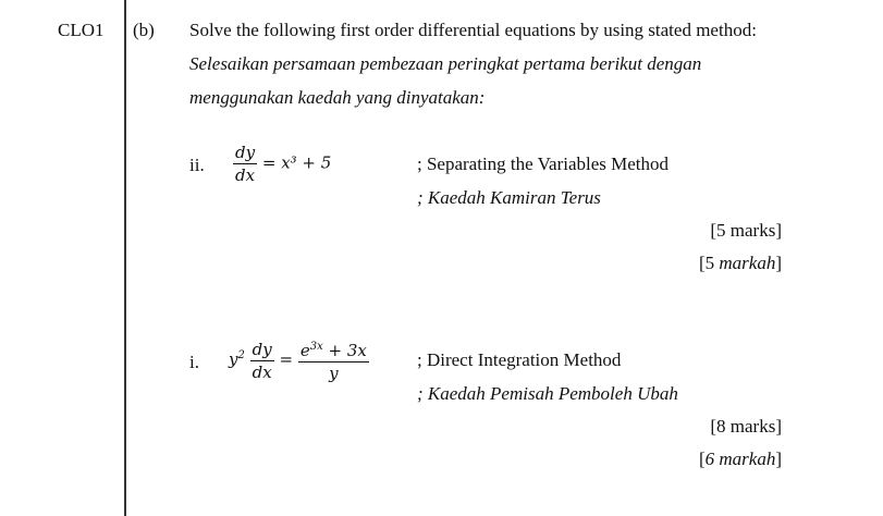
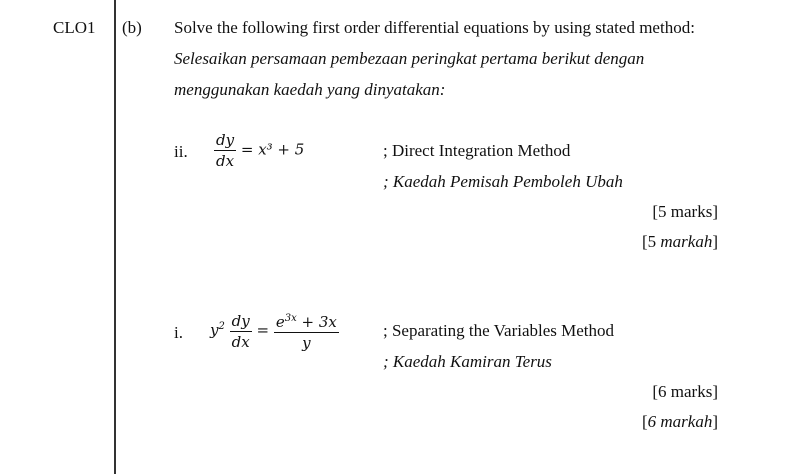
  CLO1
  (b)
  Solve the following first order differential equations by using stated method:
  Selesaikan persamaan pembezaan peringkat pertama berikut dengan
  menggunakan kaedah yang dinyatakan:
  ii.
  dy
  dx
  = x³ + 5
- ; Separating the Variables Method
+ ; Direct Integration Method
- ; Kaedah Kamiran Terus
+ ; Kaedah Pemisah Pemboleh Ubah
  [5 marks]
  [5 markah]
  i.
  y2
  dy
  dx
  =
  e3x + 3x
  y
- ; Direct Integration Method
+ ; Separating the Variables Method
- ; Kaedah Pemisah Pemboleh Ubah
+ ; Kaedah Kamiran Terus
- [8 marks]
+ [6 marks]
  [6 markah]
